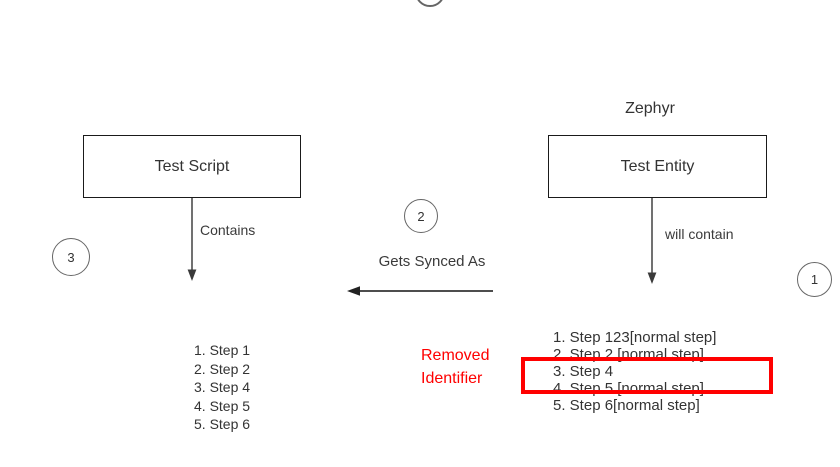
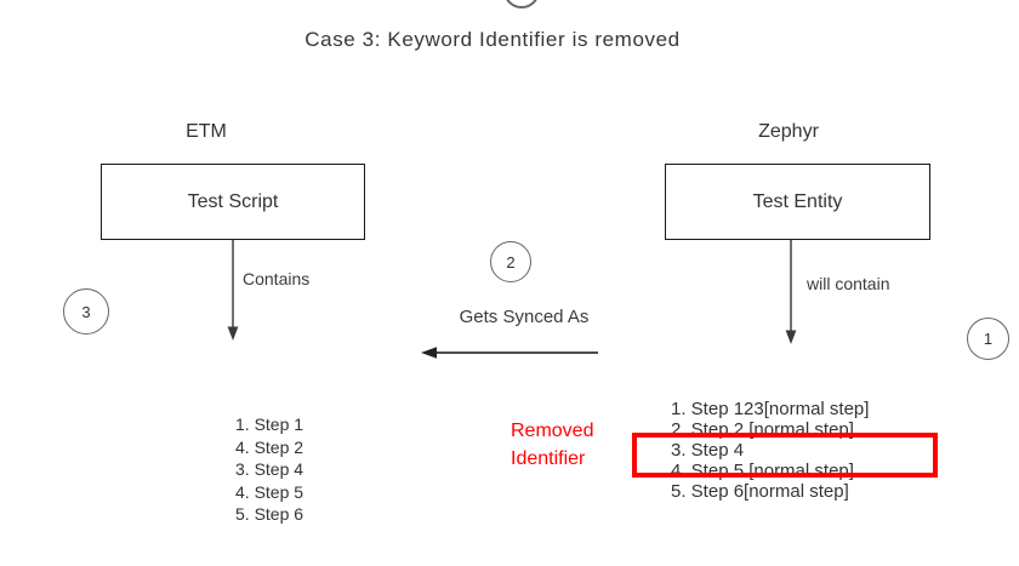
+ Case 3: Keyword Identifier is removed
+ ETM
  Zephyr
  Test Script
  Test Entity
  Contains
  will contain
  Gets Synced As
  3
  2
  1
  1. Step 1
- 2. Step 2
+ 4. Step 2
  3. Step 4
  4. Step 5
  5. Step 6
  1. Step 123[normal step]
  2. Step 2 [normal step]
  3. Step 4
  4. Step 5 [normal step]
  5. Step 6[normal step]
  Removed
  Identifier
